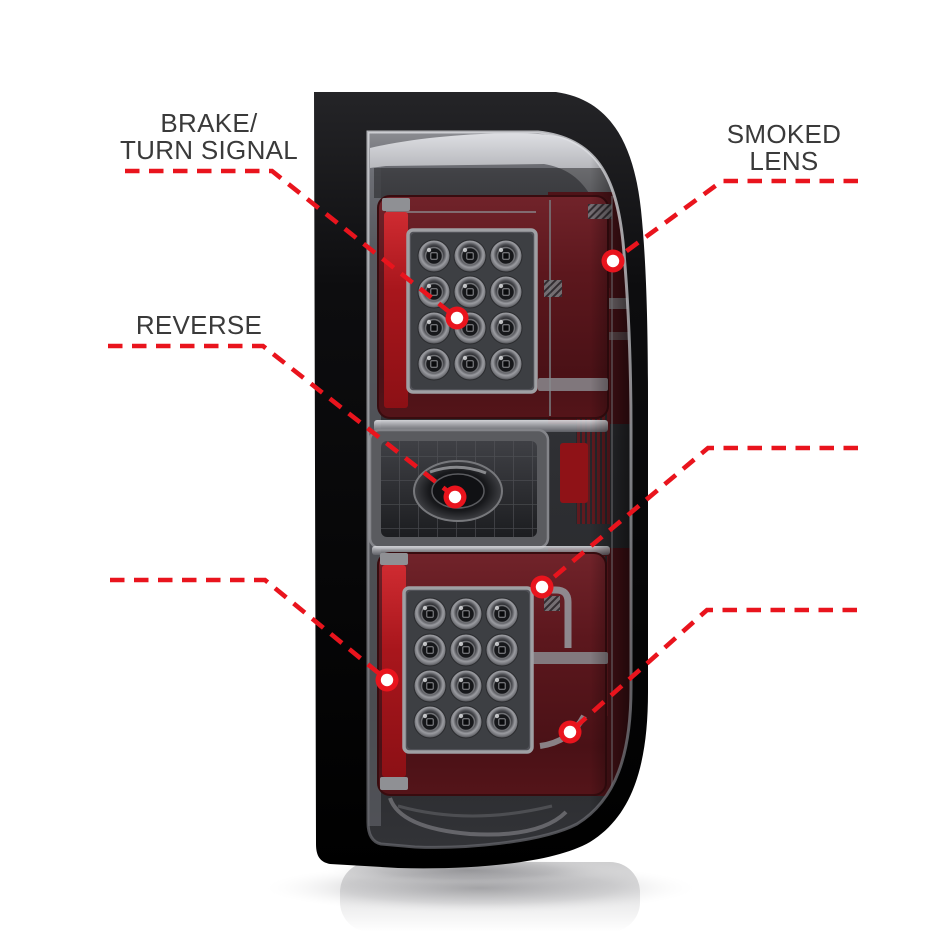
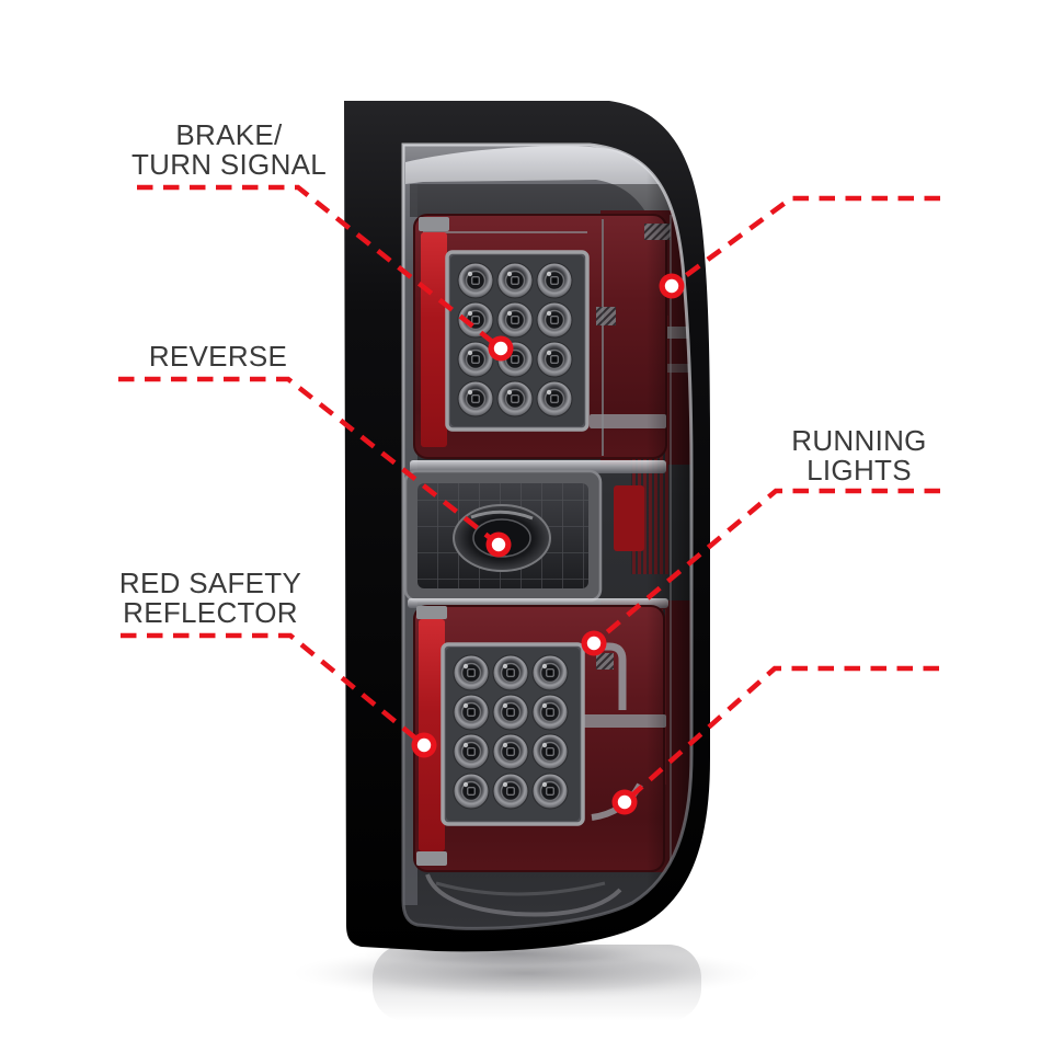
  BRAKE/
  TURN SIGNAL
- SMOKED
- LENS
  REVERSE
+ RUNNING
+ LIGHTS
+ RED SAFETY
+ REFLECTOR
